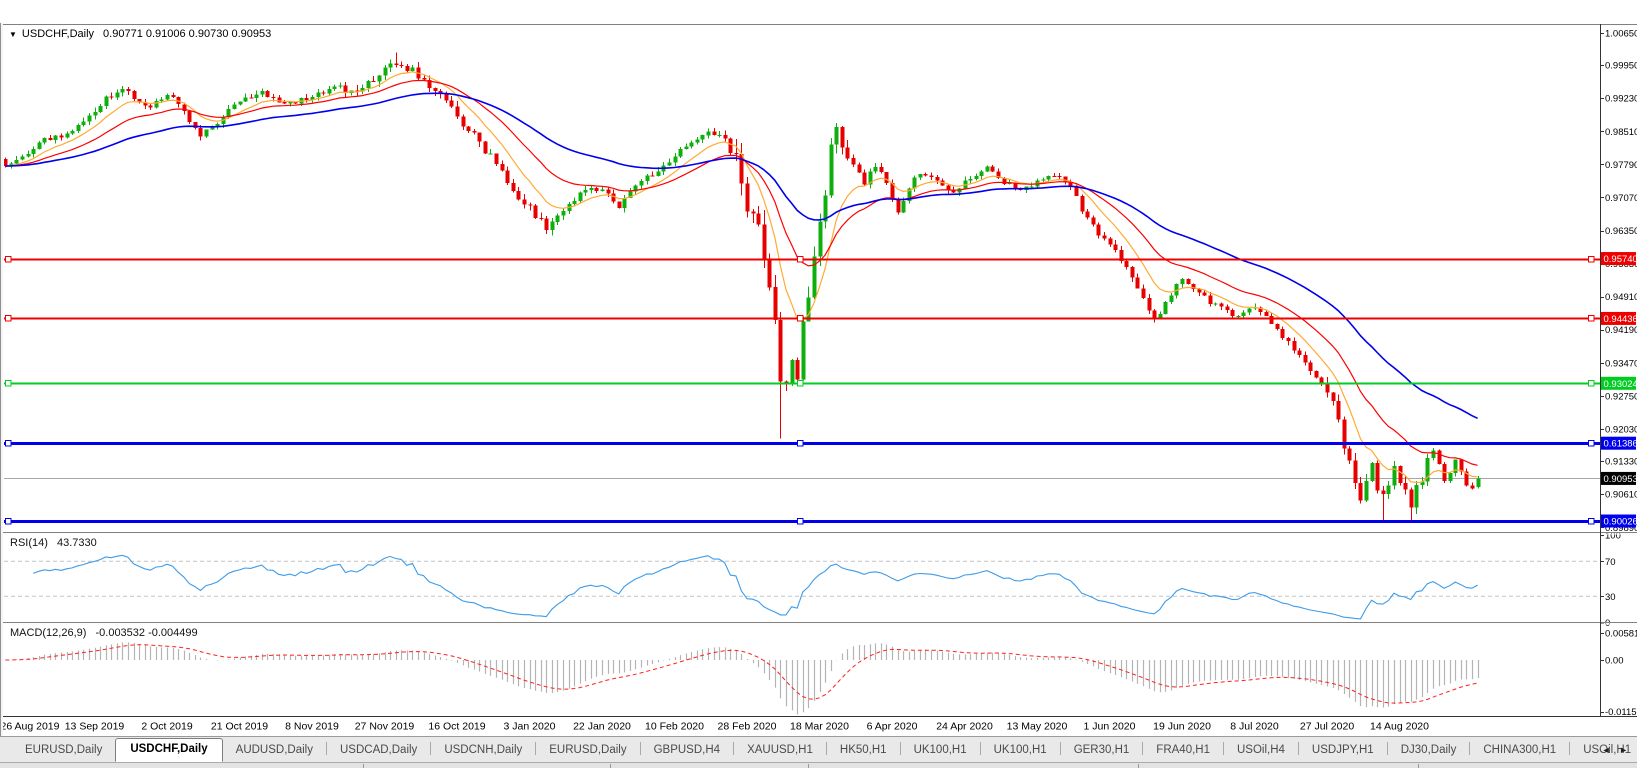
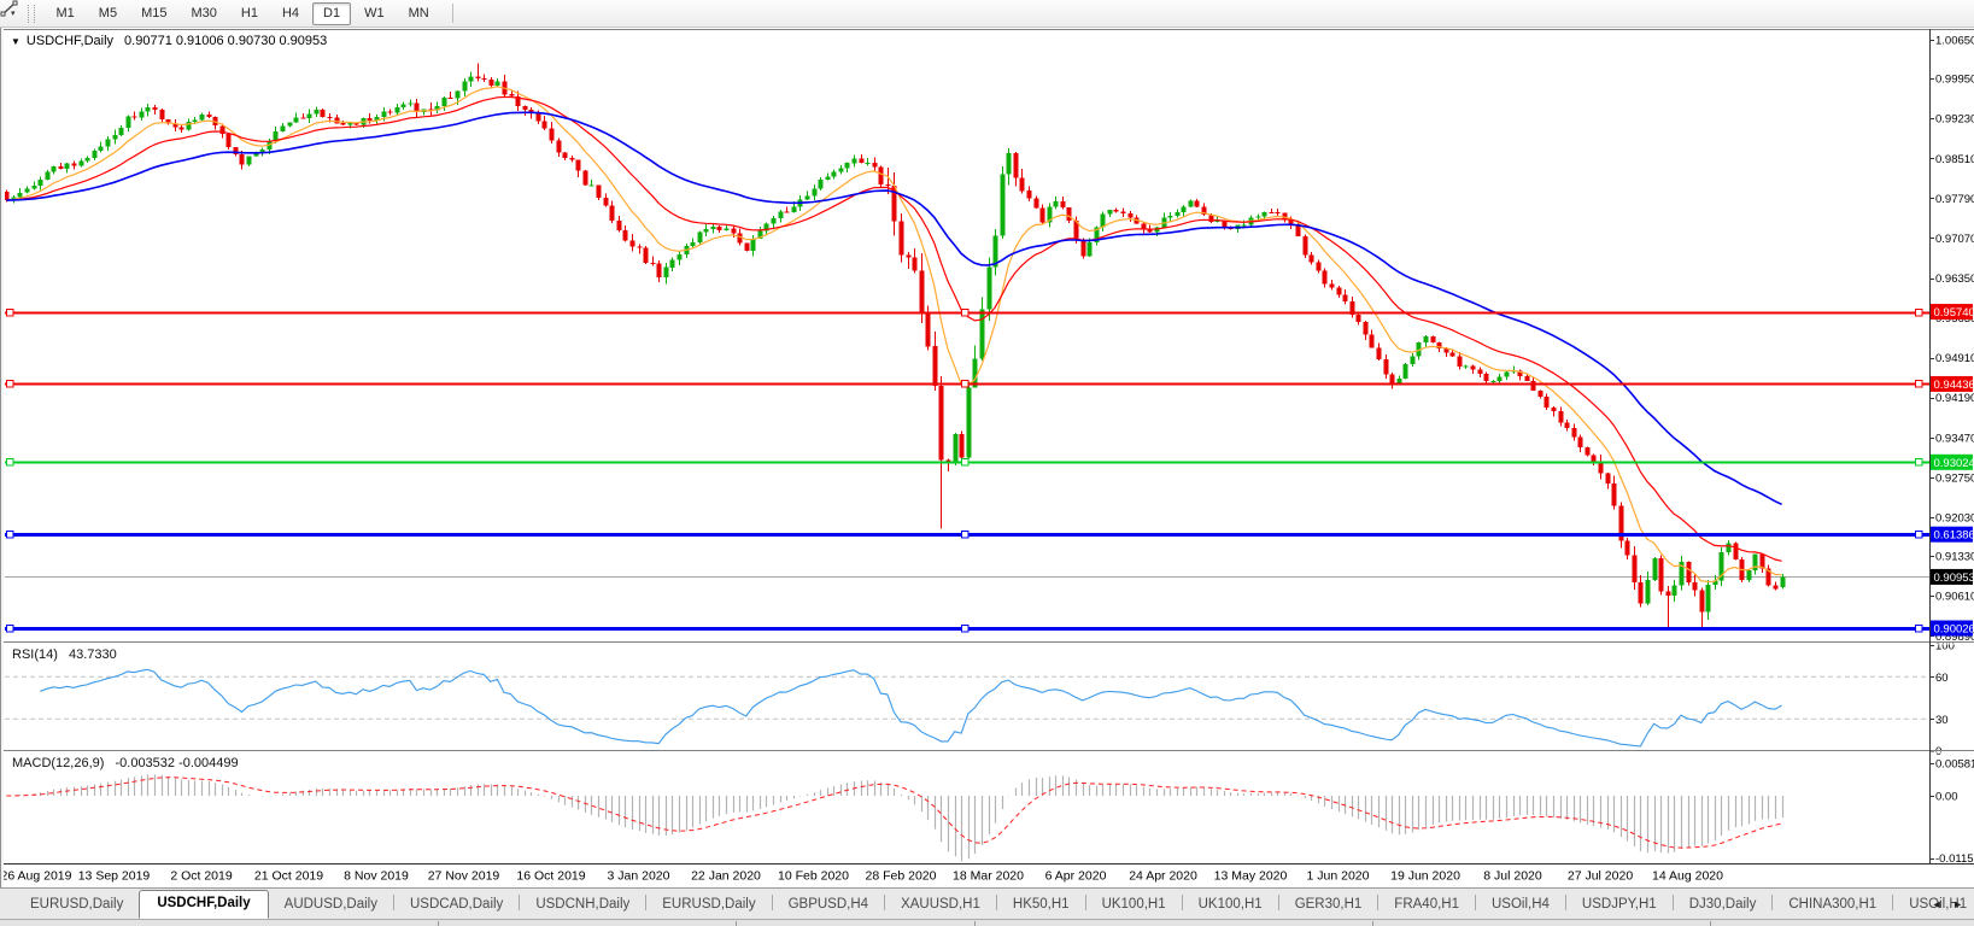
  1.0065
  0.9995
  0.9923
  0.9851
  0.9779
  0.9707
  0.9635
  0.9491
  0.9419
  0.9347
  0.9275
  0.9203
  0.9133
  0.9061
  0.8989
  100
- 70
+ 60
  30
  0.0058
  0.00
  -0.0115
  26 Aug 2019
  13 Sep 2019
  2 Oct 2019
  21 Oct 2019
  8 Nov 2019
  27 Nov 2019
  16 Oct 2019
  3 Jan 2020
  22 Jan 2020
  10 Feb 2020
  28 Feb 2020
  18 Mar 2020
  6 Apr 2020
  24 Apr 2020
  13 May 2020
  1 Jun 2020
  19 Jun 2020
  8 Jul 2020
  27 Jul 2020
  14 Aug 2020
  0.95740
  0.94436
  0.93024
  0.61386
  0.90026
  0.90953
+ M1
+ M5
+ M15
+ M30
+ H1
+ H4
+ D1
+ W1
+ MN
  ▼
  USDCHF,Daily
  0.90771 0.91006 0.90730 0.90953
  RSI(14) 43.7330
  MACD(12,26,9) -0.003532 -0.004499
  EURUSD,Daily
  USDCHF,Daily
  AUDUSD,Daily
  USDCAD,Daily
  USDCNH,Daily
  EURUSD,Daily
  GBPUSD,H4
  XAUUSD,H1
  HK50,H1
  UK100,H1
  UK100,H1
  GER30,H1
  FRA40,H1
  USOil,H4
  USDJPY,H1
  DJ30,Daily
  CHINA300,H1
  USOil,H1
  ◄ ►
